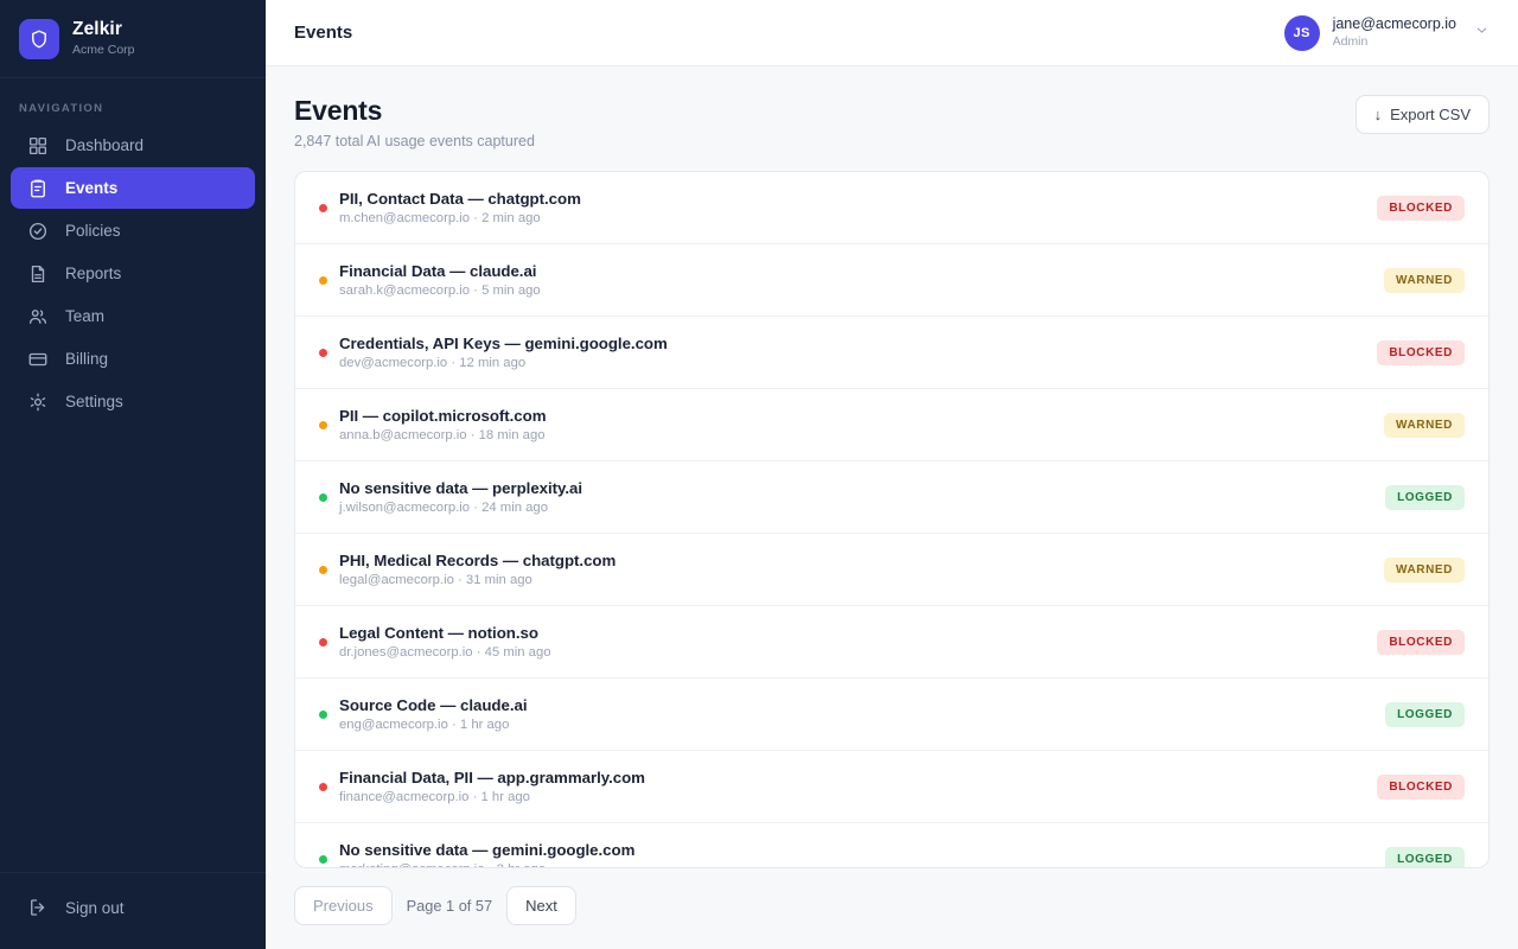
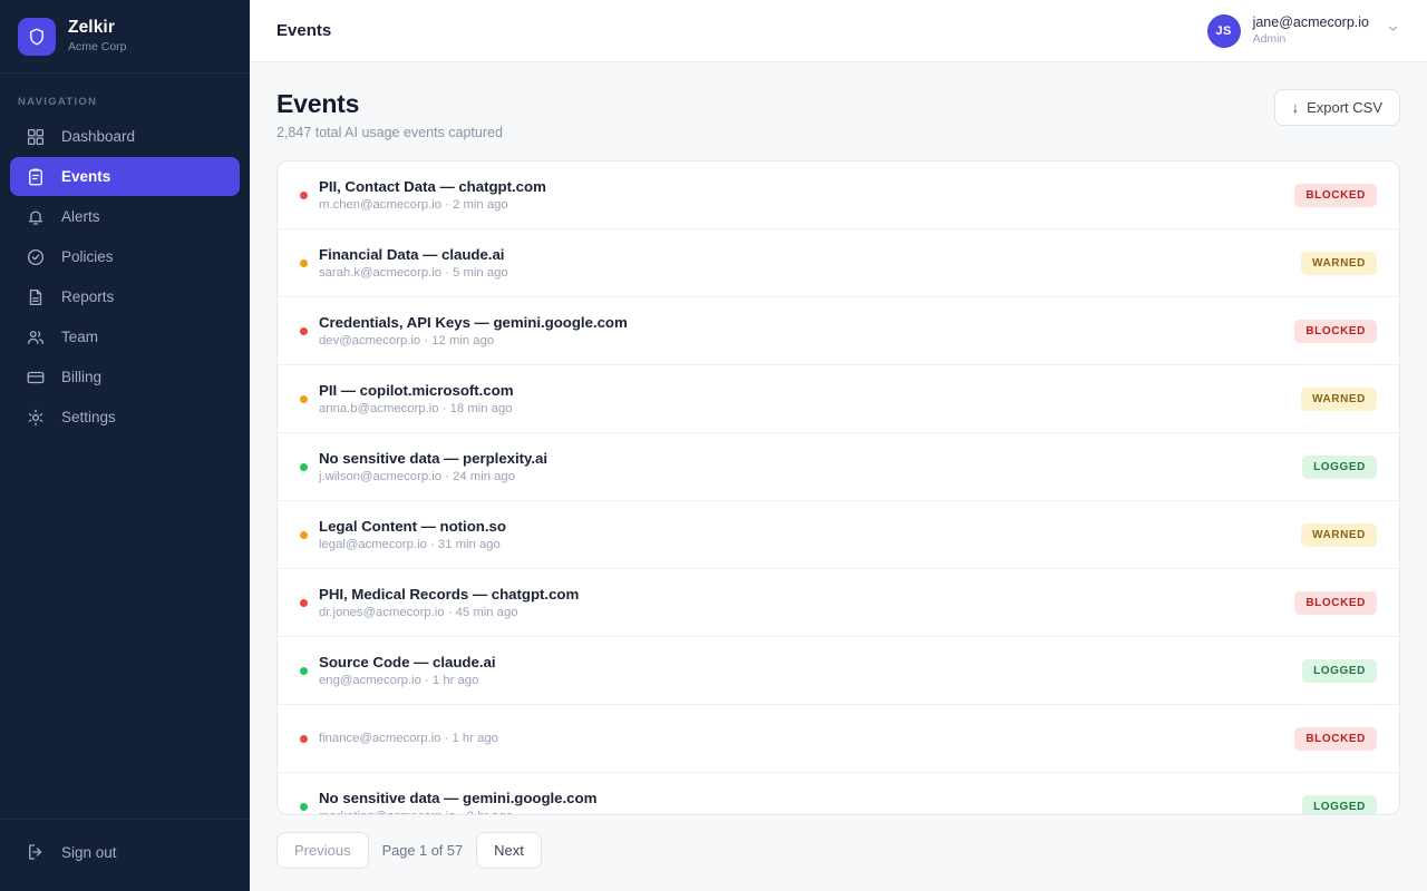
  Zelkir
  Acme Corp
  NAVIGATION
  Dashboard
  Events
+ Alerts
  Policies
  Reports
  Team
  Billing
  Settings
  Sign out
  Events
  JS
  jane@acmecorp.io
  Admin
  Events
  2,847 total AI usage events captured
  ↓
  Export CSV
  PII, Contact Data — chatgpt.com
  m.chen@acmecorp.io · 2 min ago
  BLOCKED
  Financial Data — claude.ai
  sarah.k@acmecorp.io · 5 min ago
  WARNED
  Credentials, API Keys — gemini.google.com
  dev@acmecorp.io · 12 min ago
  BLOCKED
  PII — copilot.microsoft.com
  anna.b@acmecorp.io · 18 min ago
  WARNED
  No sensitive data — perplexity.ai
  j.wilson@acmecorp.io · 24 min ago
  LOGGED
- PHI, Medical Records — chatgpt.com
+ Legal Content — notion.so
  legal@acmecorp.io · 31 min ago
  WARNED
- Legal Content — notion.so
+ PHI, Medical Records — chatgpt.com
  dr.jones@acmecorp.io · 45 min ago
  BLOCKED
  Source Code — claude.ai
  eng@acmecorp.io · 1 hr ago
  LOGGED
- Financial Data, PII — app.grammarly.com
  finance@acmecorp.io · 1 hr ago
  BLOCKED
  No sensitive data — gemini.google.com
  LOGGED
  Previous
  Page 1 of 57
  Next
